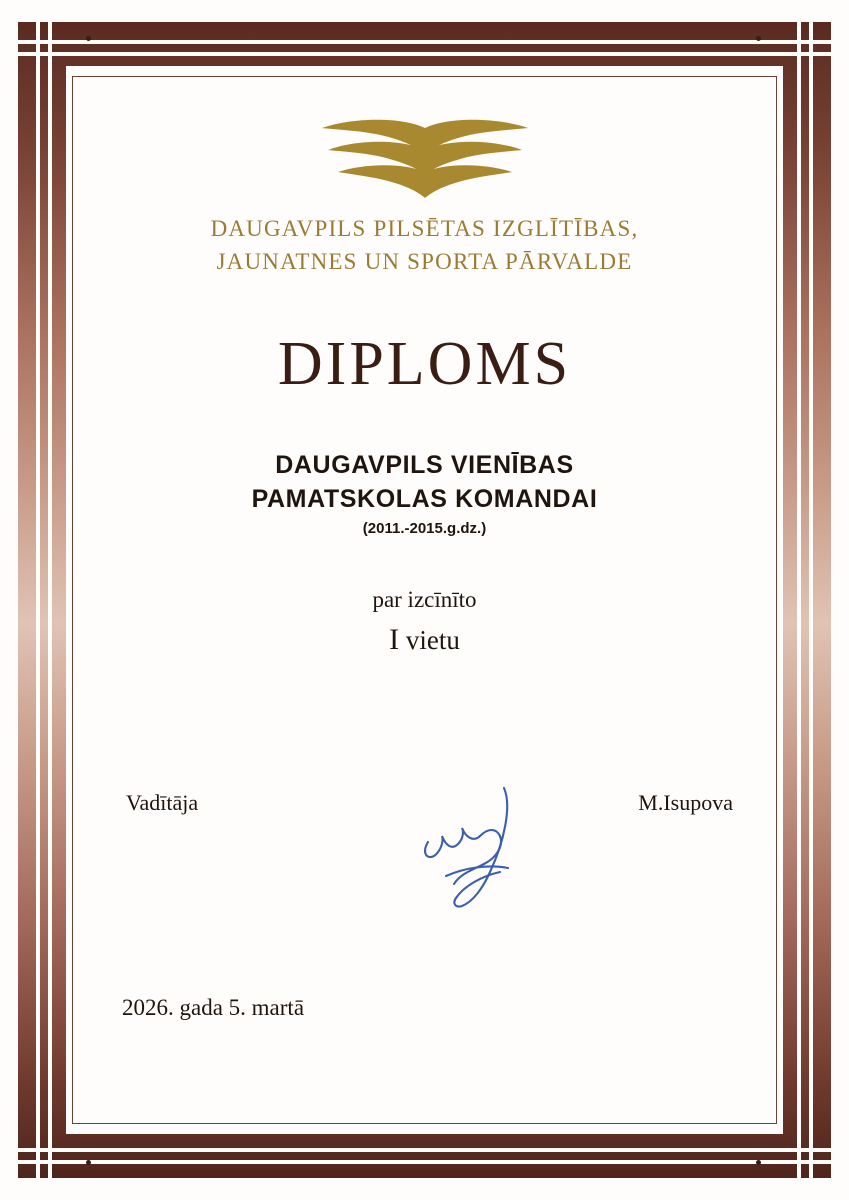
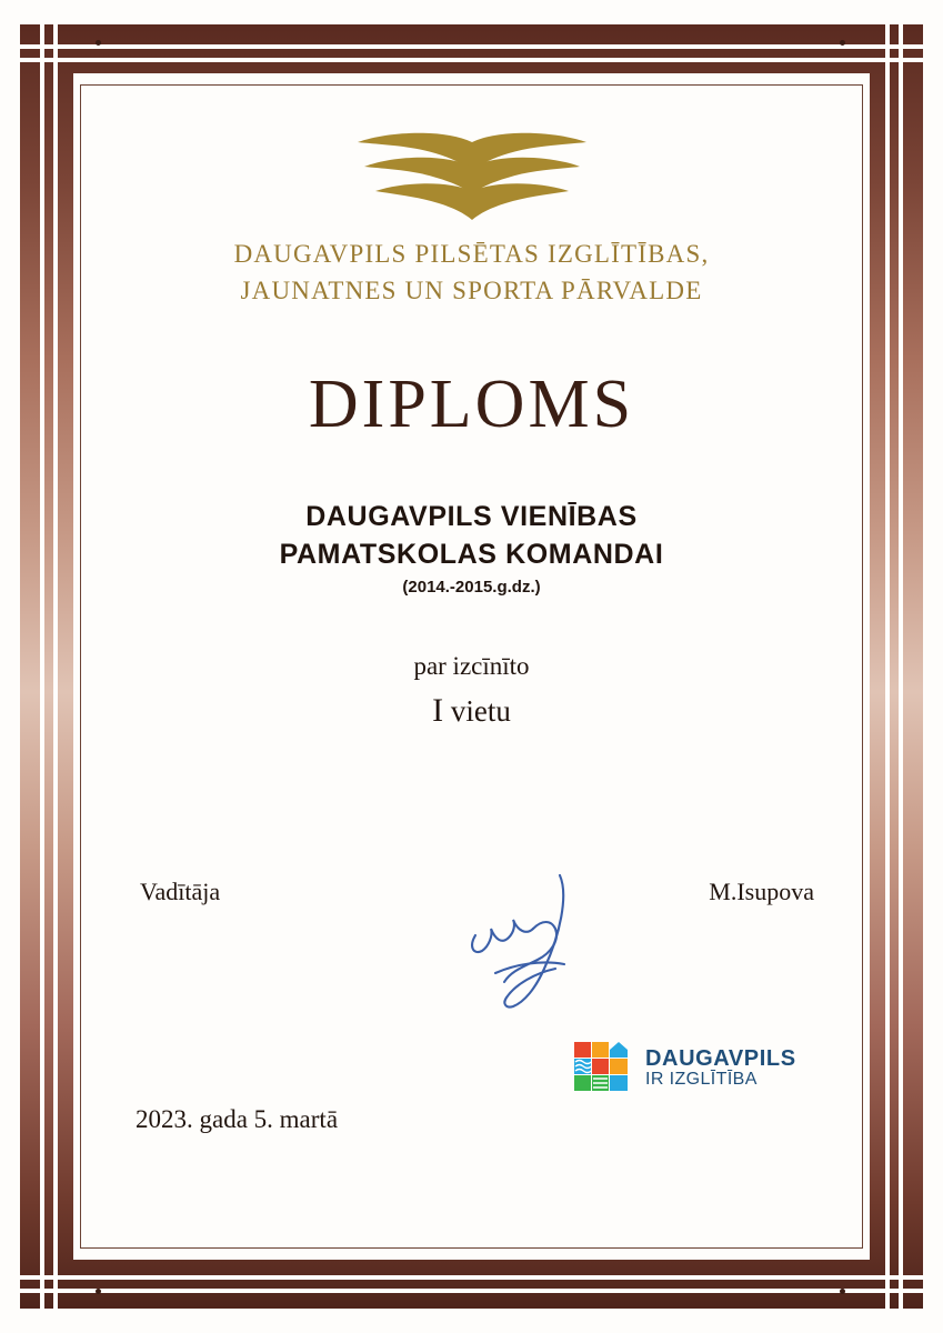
  DAUGAVPILS PILSĒTAS IZGLĪTĪBAS,
  JAUNATNES UN SPORTA PĀRVALDE
  DIPLOMS
  DAUGAVPILS VIENĪBAS
  PAMATSKOLAS KOMANDAI
- (2011.-2015.g.dz.)
+ (2014.-2015.g.dz.)
  par izcīnīto
  I vietu
  Vadītāja
  M.Isupova
+ DAUGAVPILS
+ IR IZGLĪTĪBA
- 2026. gada 5. martā
+ 2023. gada 5. martā
